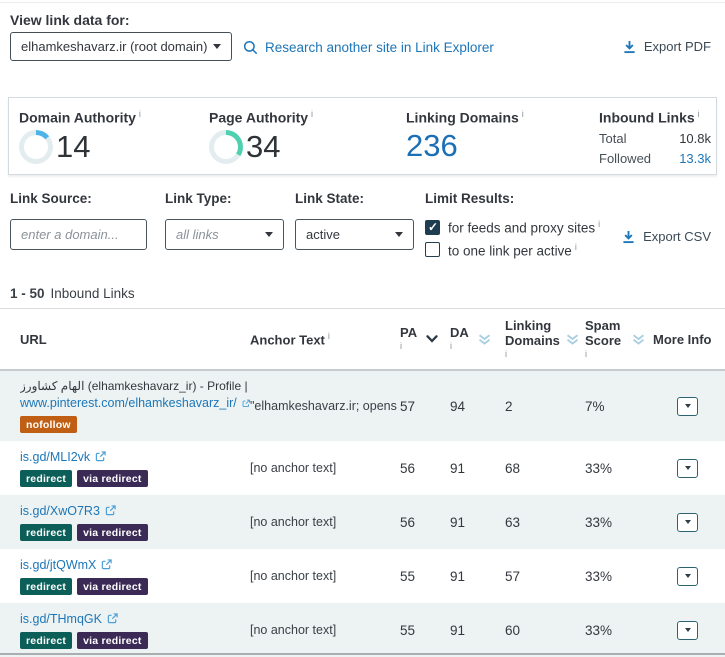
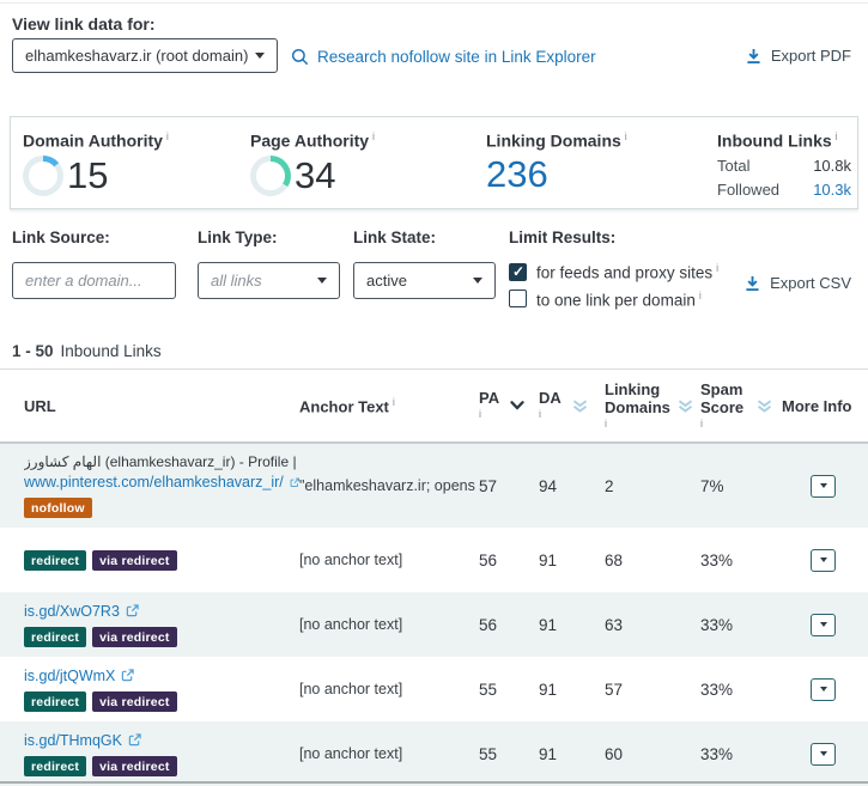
  View link data for:
  elhamkeshavarz.ir (root domain)
- Research another site in Link Explorer
+ Research nofollow site in Link Explorer
  Export PDF
  Domain Authority i
- 14
+ 15
  Page Authority i
  34
  Linking Domains i
  236
  Inbound Links i
  Total
  10.8k
  Followed
- 13.3k
+ 10.3k
  Link Source:
  Link Type:
  Link State:
  Limit Results:
  enter a domain...
  all links
  active
  for feeds and proxy sites i
- to one link per active i
+ to one link per domain i
  Export CSV
  1 - 50 Inbound Links
  URL
  Anchor Text i
  PA
  i
  DA
  i
  Linking Domains
  i
  Spam Score
  i
  More Info
  الهام كشاورز (elhamkeshavarz_ir) - Profile |
  www.pinterest.com/elhamkeshavarz_ir/
  nofollow
  "elhamkeshavarz.ir; opens
  57
  94
  2
  7%
- is.gd/MLI2vk
  redirect
  via redirect
  [no anchor text]
  56
  91
  68
  33%
  is.gd/XwO7R3
  redirect
  via redirect
  [no anchor text]
  56
  91
  63
  33%
  is.gd/jtQWmX
  redirect
  via redirect
  [no anchor text]
  55
  91
  57
  33%
  is.gd/THmqGK
  redirect
  via redirect
  [no anchor text]
  55
  91
  60
  33%
